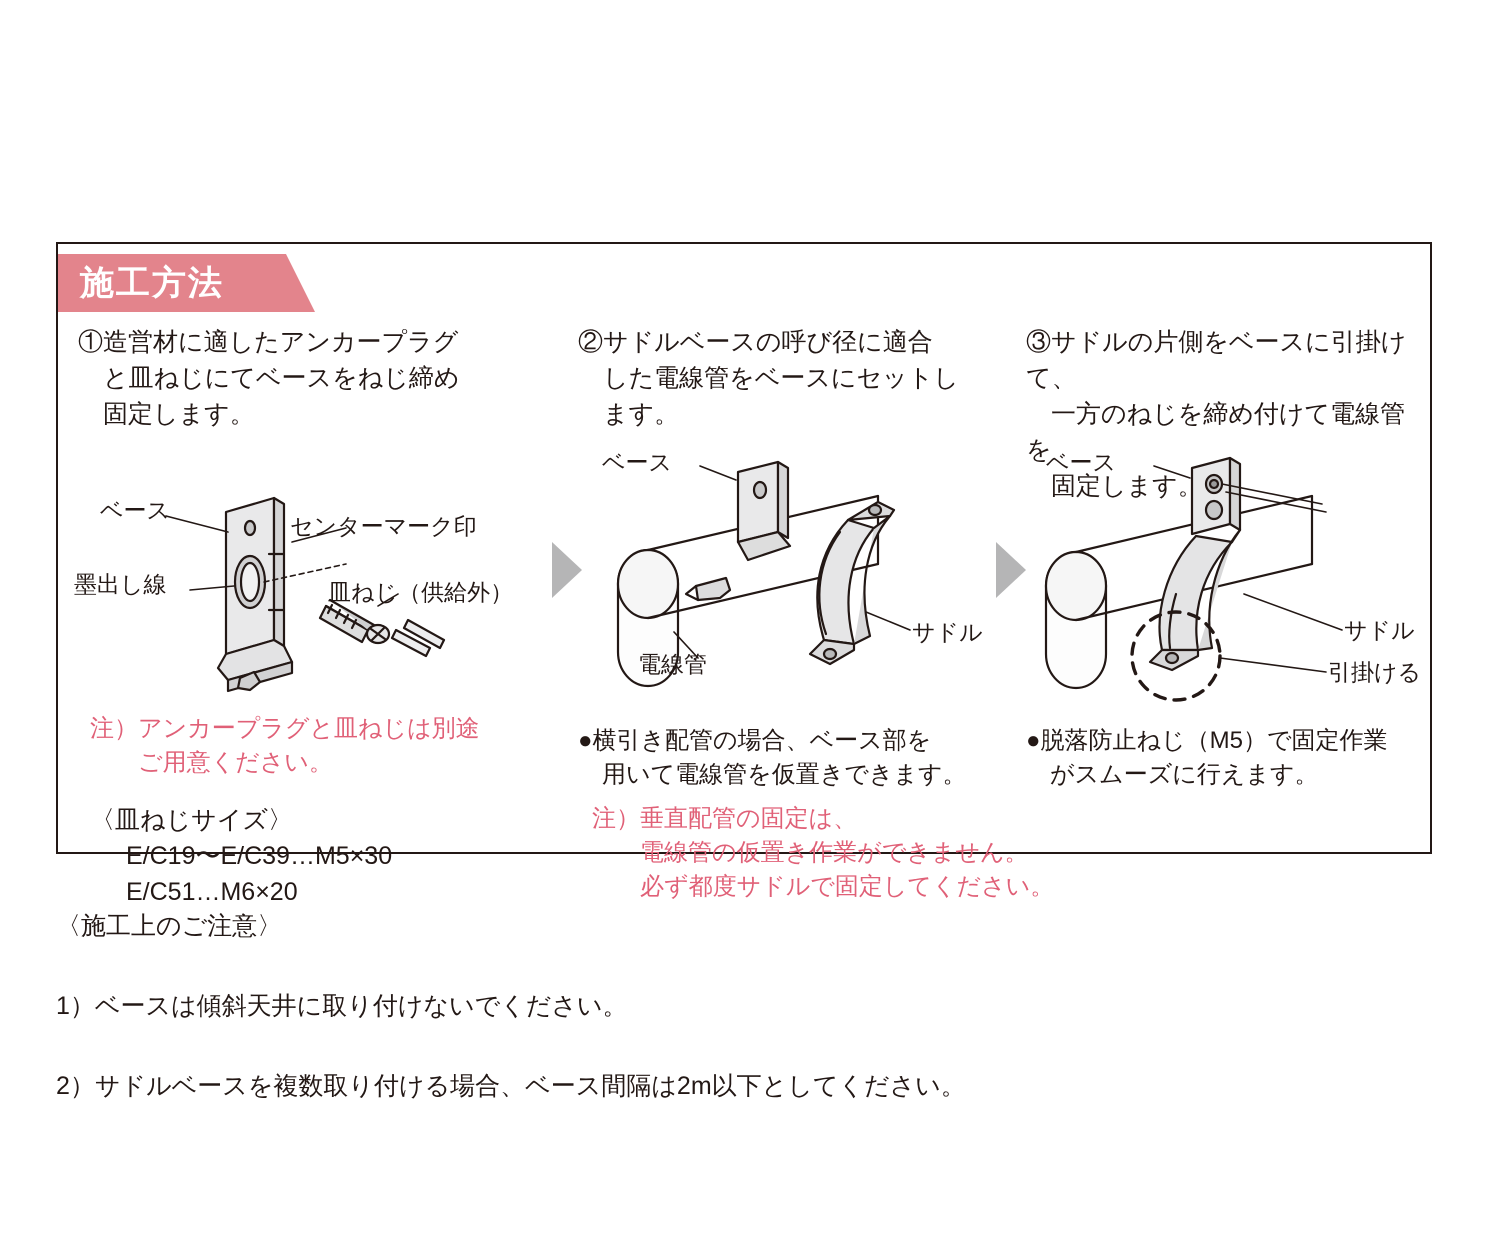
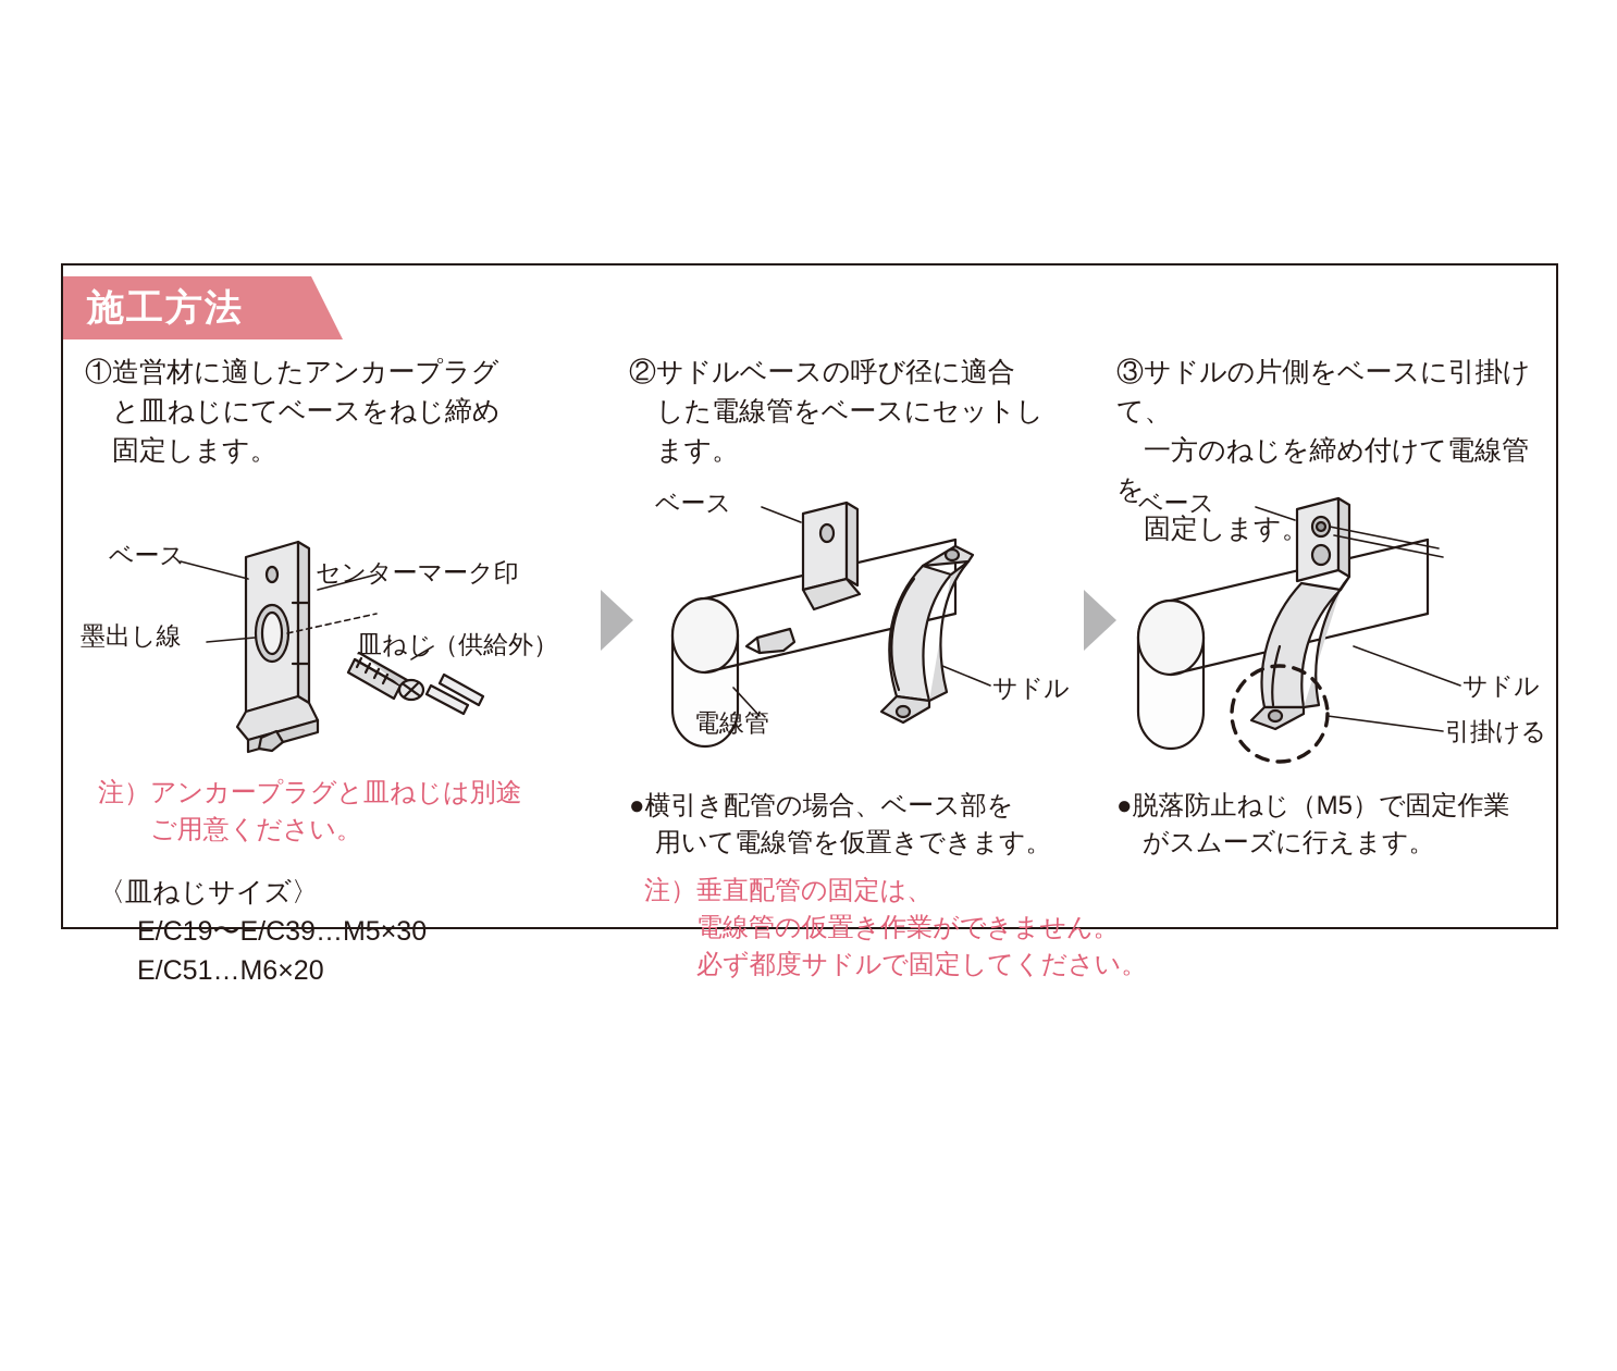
  施工方法
  ①造営材に適したアンカープラグ
  と皿ねじにてベースをねじ締め
  固定します。
  ベース
  センターマーク印
  墨出し線
  皿ねじ（供給外）
  注）アンカープラグと皿ねじは別途
  ご用意ください。
  〈皿ねじサイズ〉
  E/C19〜E/C39…M5×30
  E/C51…M6×20
  ②サドルベースの呼び径に適合
  した電線管をベースにセットし
  ます。
  ベース
  電線管
  サドル
  ●横引き配管の場合、ベース部を
  用いて電線管を仮置きできます。
  注）垂直配管の固定は、
  電線管の仮置き作業ができません。
  必ず都度サドルで固定してください。
  ③サドルの片側をベースに引掛けて、
  一方のねじを締め付けて電線管を
  固定します。
  ベース
  サドル
  引掛ける
  ●脱落防止ねじ（M5）で固定作業
  がスムーズに行えます。
- 〈施工上のご注意〉
- 1）ベースは傾斜天井に取り付けないでください。
- 2）サドルベースを複数取り付ける場合、ベース間隔は2m以下としてください。
